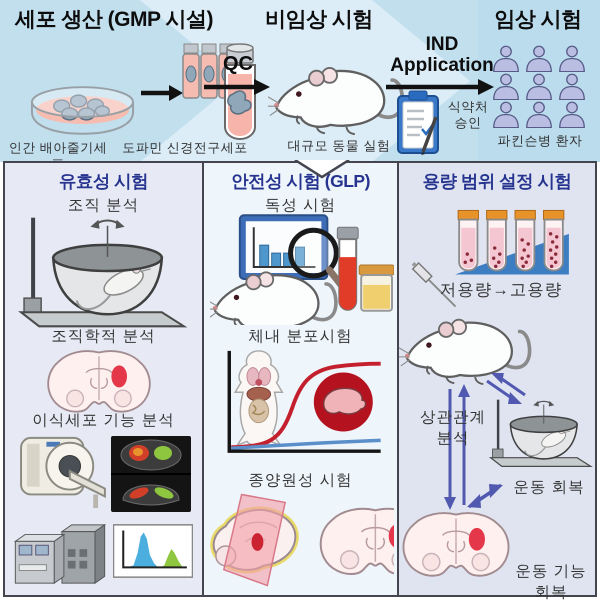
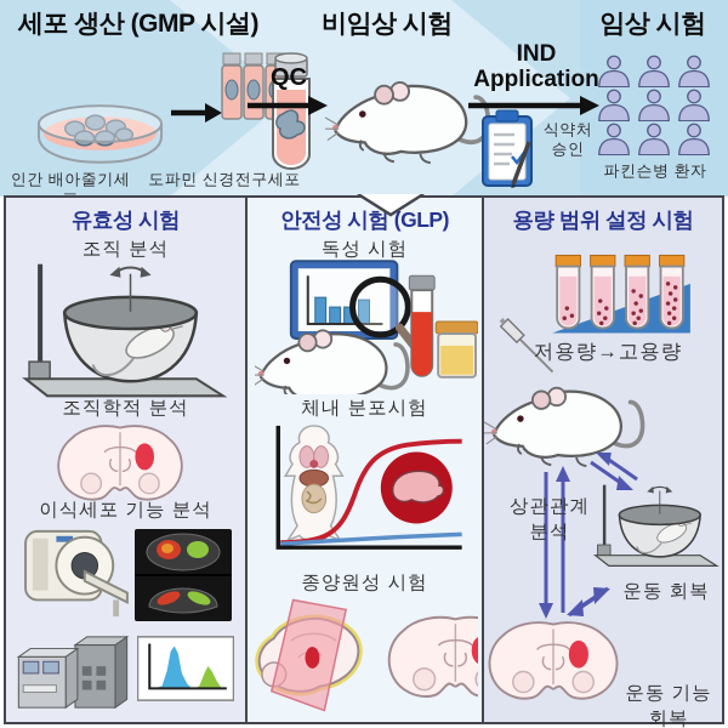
  세포 생산 (GMP 시설)
  비임상 시험
  임상 시험
  인간 배아줄기세
  도파민 신경전구세포
  QC
- 대규모 동물 실험
  IND
  Application
  식약처
  승인
  파킨슨병 환자
  유효성 시험
  조직 분석
  조직학적 분석
  이식세포 기능 분석
  안전성 시험 (GLP)
  독성 시험
  체내 분포시험
  종양원성 시험
  용량 범위 설정 시험
  저용량→고용량
  상관관계
  분석
  운동 회복
  운동 기능 회복
